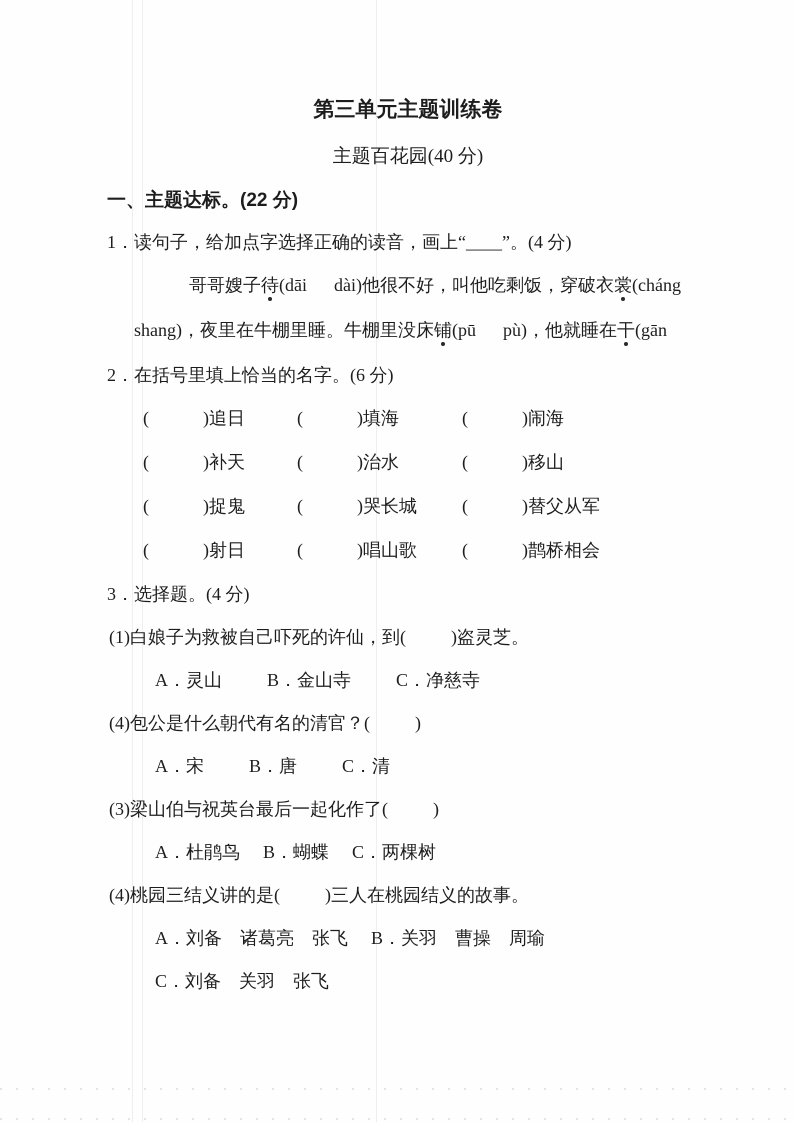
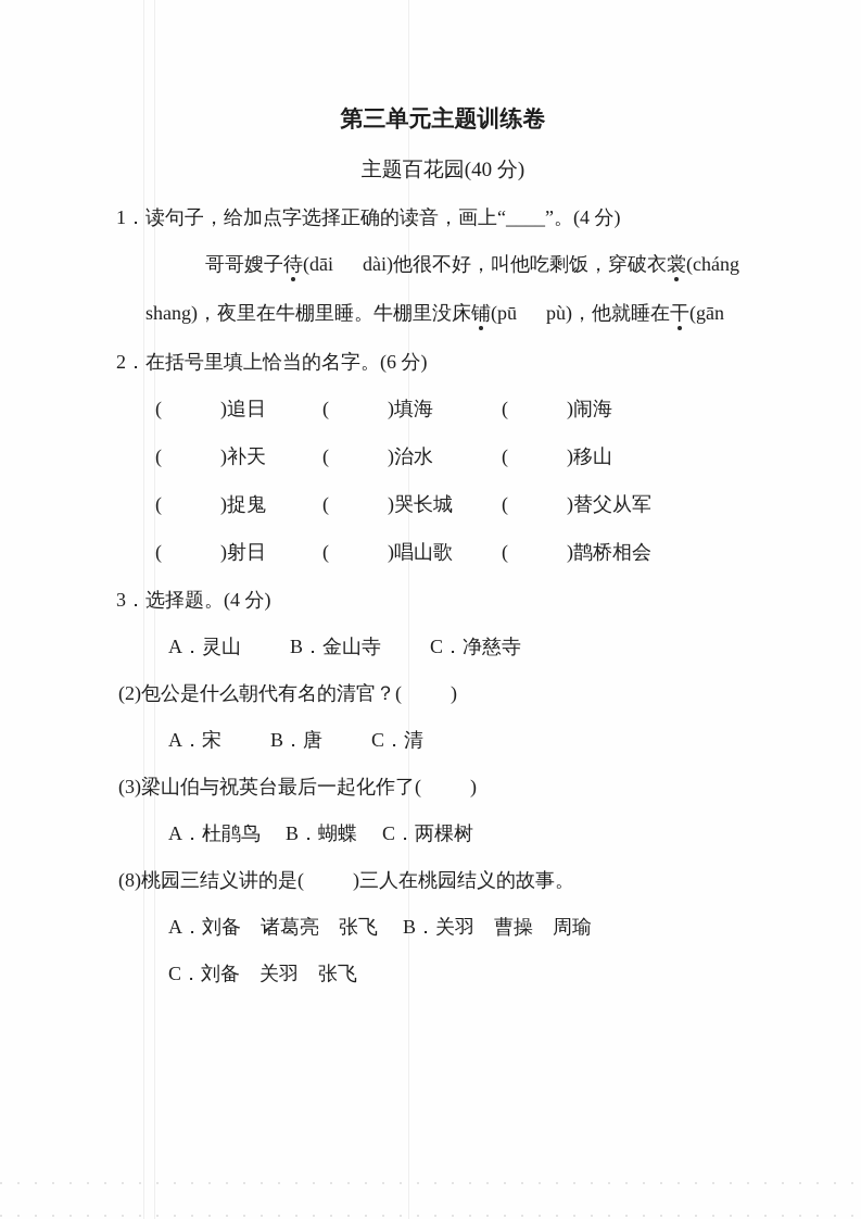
  第三单元主题训练卷
  主题百花园(40 分)
- 一、主题达标。(22 分)
  1．读句子，给加点字选择正确的读音，画上“____”。(4 分)
  哥哥嫂子待(dāi dài)他很不好，叫他吃剩饭，穿破衣裳(cháng
  shang)，夜里在牛棚里睡。牛棚里没床铺(pū pù)，他就睡在干(gān
  2．在括号里填上恰当的名字。(6 分)
  ( )追日
  ( )填海
  ( )闹海
  ( )补天
  ( )治水
  ( )移山
  ( )捉鬼
  ( )哭长城
  ( )替父从军
  ( )射日
  ( )唱山歌
  ( )鹊桥相会
  3．选择题。(4 分)
- (1)白娘子为救被自己吓死的许仙，到( )盗灵芝。
  A．灵山
  B．金山寺
  C．净慈寺
- (4)包公是什么朝代有名的清官？( )
+ (2)包公是什么朝代有名的清官？( )
  A．宋
  B．唐
  C．清
  (3)梁山伯与祝英台最后一起化作了( )
  A．杜鹃鸟
  B．蝴蝶
  C．两棵树
- (4)桃园三结义讲的是( )三人在桃园结义的故事。
+ (8)桃园三结义讲的是( )三人在桃园结义的故事。
  A．刘备 诸葛亮 张飞
  B．关羽 曹操 周瑜
  C．刘备 关羽 张飞
